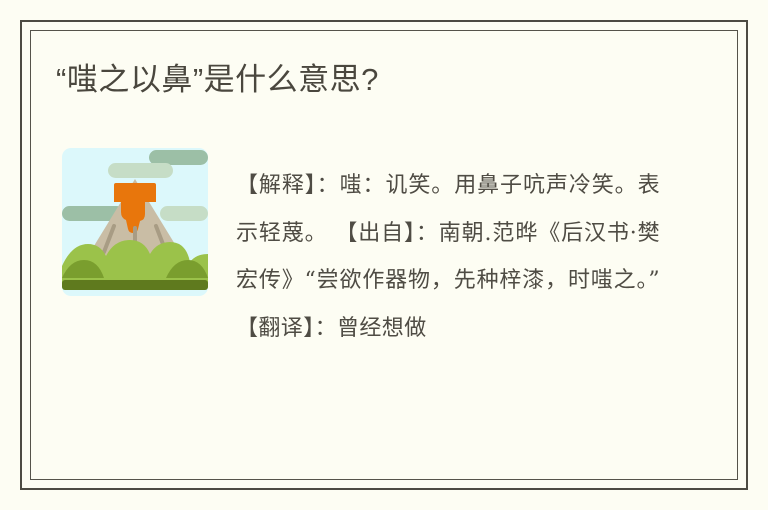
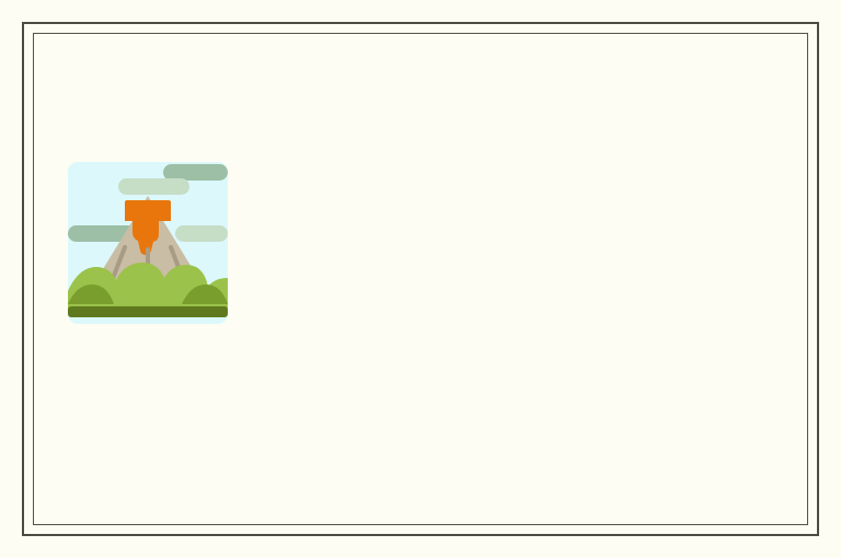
- “嗤之以鼻”是什么意思?
- 【解释】：嗤：讥笑。用鼻子吭声冷笑。表示轻蔑。 【出自】：南朝.范晔《后汉书·樊宏传》“尝欲作器物，先种梓漆，时嗤之。” 【翻译】：曾经想做
